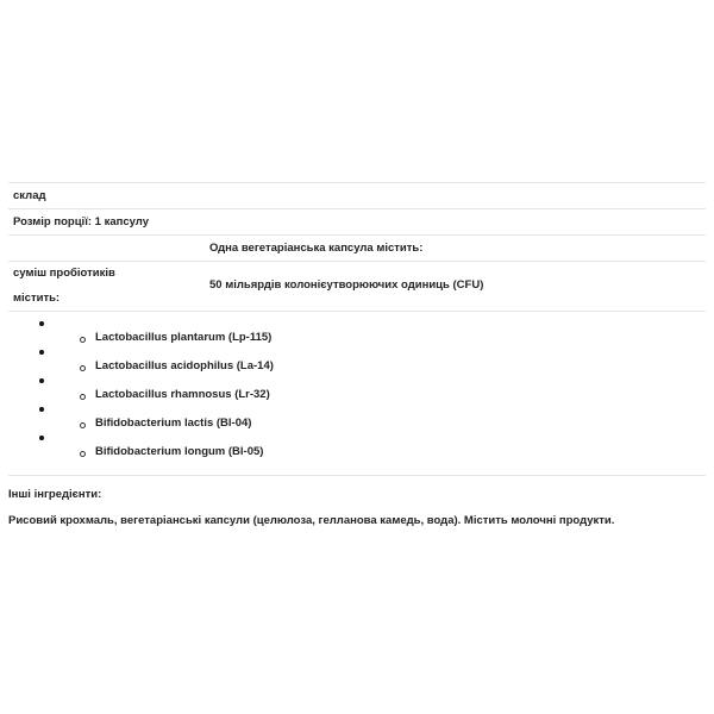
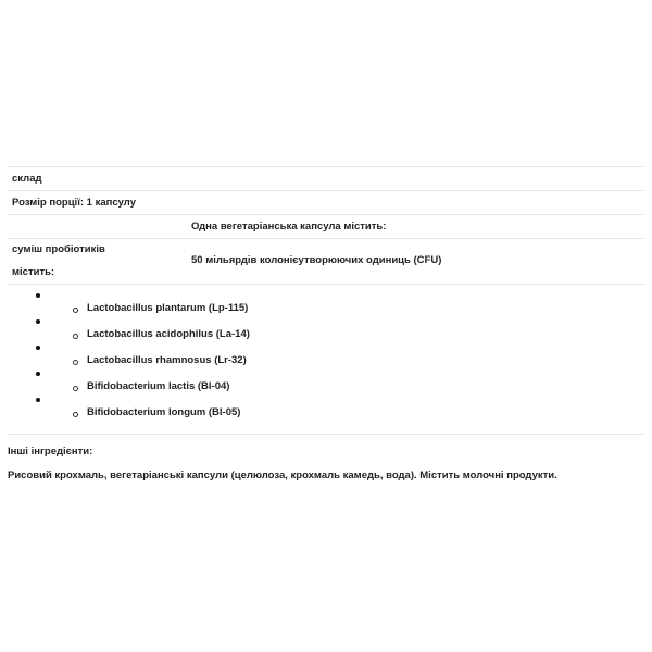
  склад
  Розмір порції: 1 капсулу
  Одна вегетаріанська капсула містить:
  суміш пробіотиків
  містить:
  50 мільярдів колонієутворюючих одиниць (CFU)
  Lactobacillus plantarum (Lp-115)
  Lactobacillus acidophilus (La-14)
  Lactobacillus rhamnosus (Lr-32)
  Bifidobacterium lactis (Bl-04)
  Bifidobacterium longum (Bl-05)
  Інші інгредієнти:
- Рисовий крохмаль, вегетаріанські капсули (целюлоза, гелланова камедь, вода). Містить молочні продукти.
+ Рисовий крохмаль, вегетаріанські капсули (целюлоза, крохмаль камедь, вода). Містить молочні продукти.
